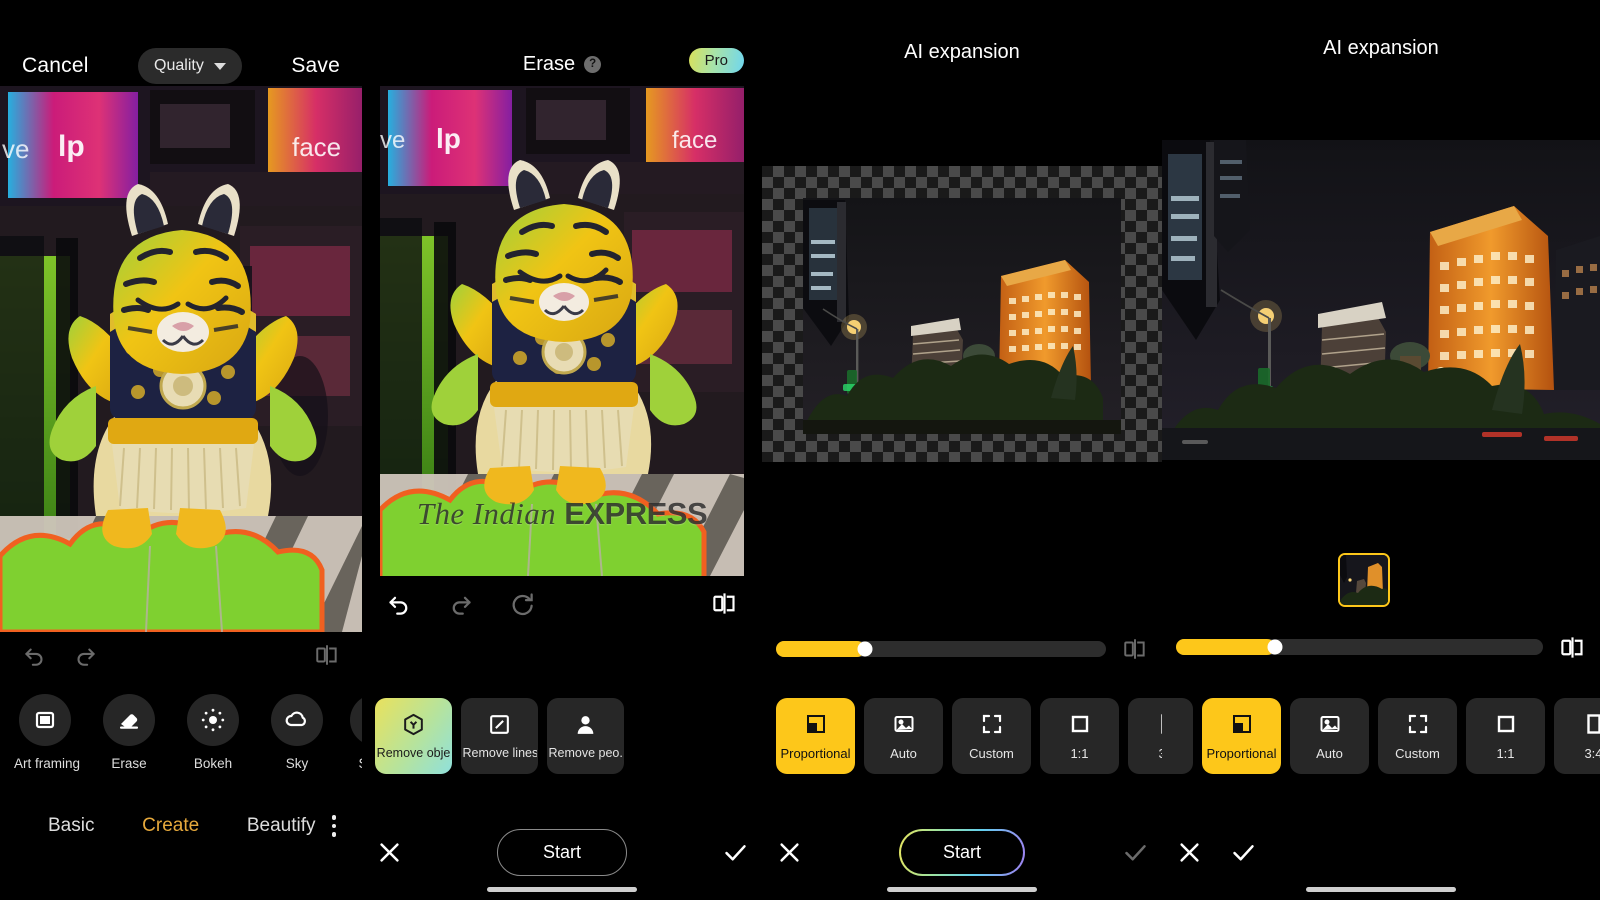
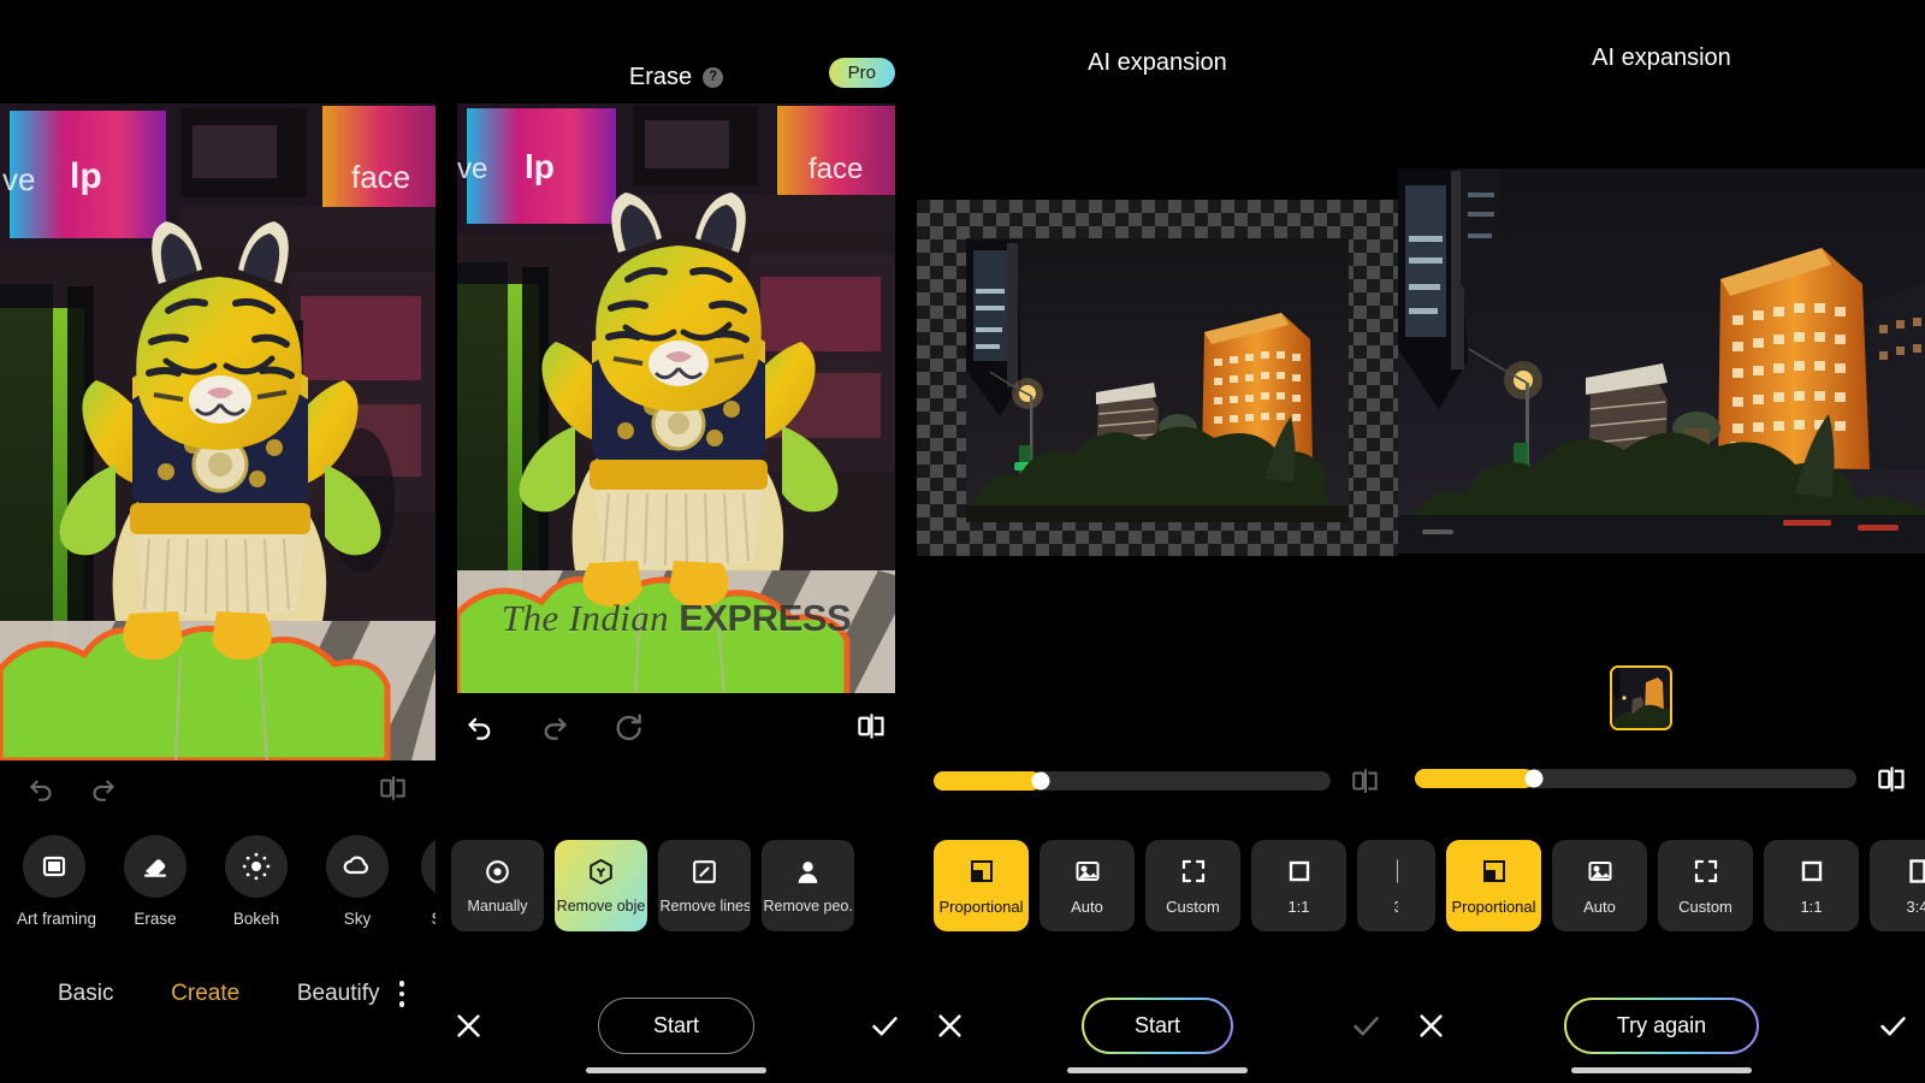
- Cancel
- Quality
- Save
  lp
  face
  ve
  Art framing
  Erase
  Bokeh
  Sky
  Basic
  Create
  Beautify
  Erase
  ?
  Pro
  lp
  face
  ve
  The Indian EXPRESS
+ Manually
  Remove obje
  Remove lines
  Remove peo.
  Start
  AI expansion
  Proportional
  Auto
  Custom
  1:1
  Start
  AI expansion
  Proportional
  Auto
  Custom
  1:1
  3:4
+ Try again
